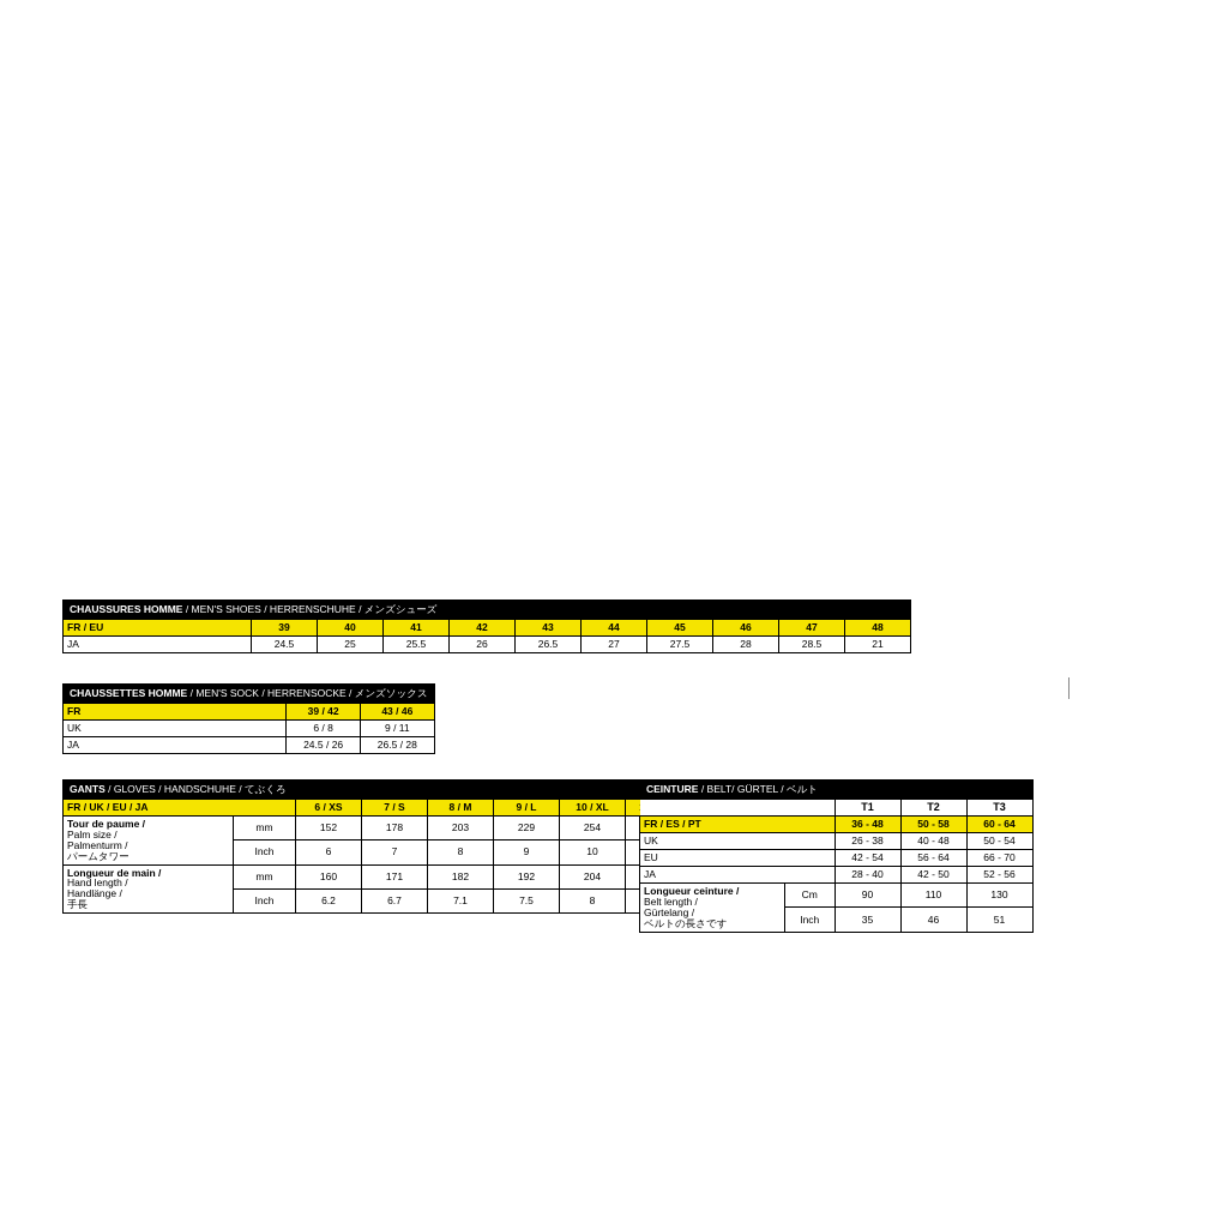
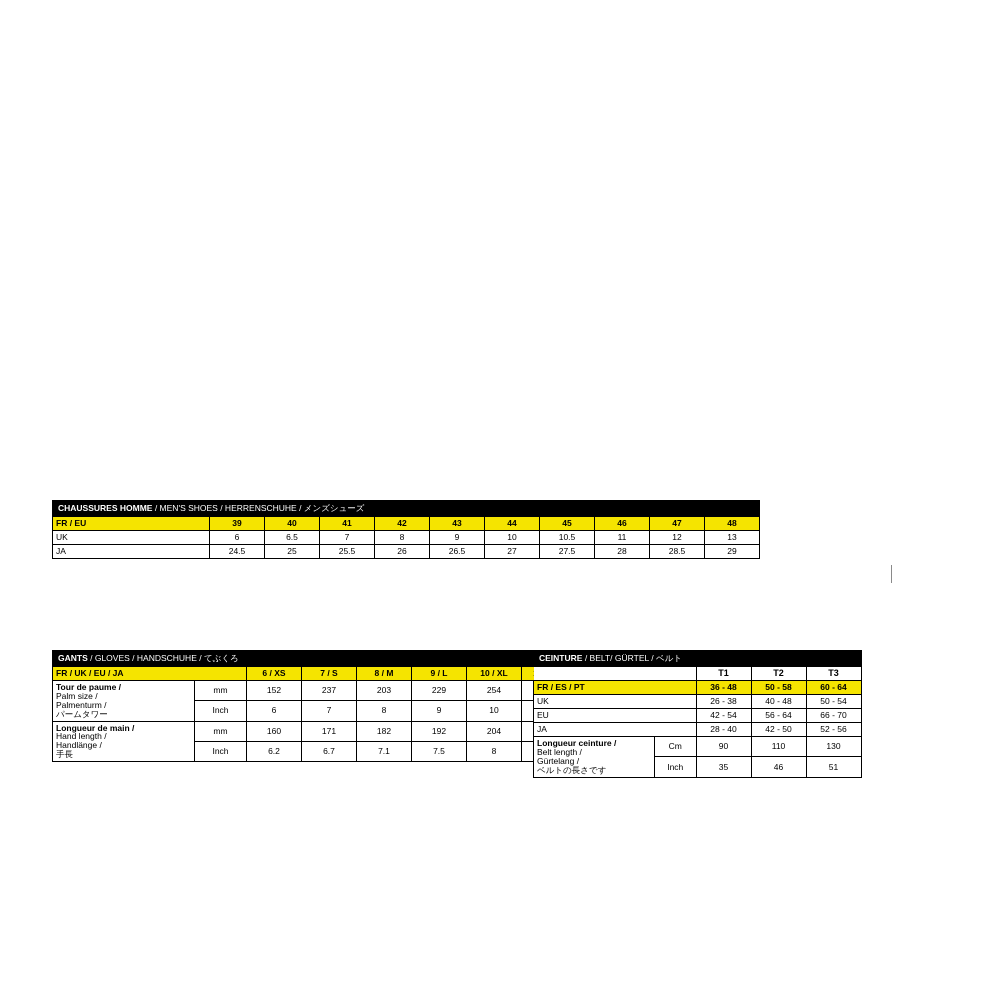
  CHAUSSURES HOMME / MEN'S SHOES / HERRENSCHUHE / メンズシューズ
  FR / EU	39	40	41	42	43	44	45	46	47	48
+ UK	6	6.5	7	8	9	10	10.5	11	12	13
- JA	24.5	25	25.5	26	26.5	27	27.5	28	28.5	21
+ JA	24.5	25	25.5	26	26.5	27	27.5	28	28.5	29
- CHAUSSETTES HOMME / MEN'S SOCK / HERRENSOCKE / メンズソックス
- FR	39 / 42	43 / 46
- UK	6 / 8	9 / 11
- JA	24.5 / 26	26.5 / 28
  GANTS / GLOVES / HANDSCHUHE / てぶくろ
  FR / UK / EU / JA	6 / XS	7 / S	8 / M	9 / L	10 / XL
- Tour de paume / Palm size / Palmenturm / パームタワー	mm	152	178	203	229	254
+ Tour de paume / Palm size / Palmenturm / パームタワー	mm	152	237	203	229	254
  Inch	6	7	8	9	10
  Longueur de main / Hand length / Handlänge / 手長	mm	160	171	182	192	204
  Inch	6.2	6.7	7.1	7.5	8
  CEINTURE / BELT/ GÜRTEL / ベルト
  		T1	T2	T3
  FR / ES / PT	36 - 48	50 - 58	60 - 64
  UK	26 - 38	40 - 48	50 - 54
  EU	42 - 54	56 - 64	66 - 70
  JA	28 - 40	42 - 50	52 - 56
  Longueur ceinture / Belt length / Gürtelang / ベルトの長さです	Cm	90	110	130
  Inch	35	46	51
